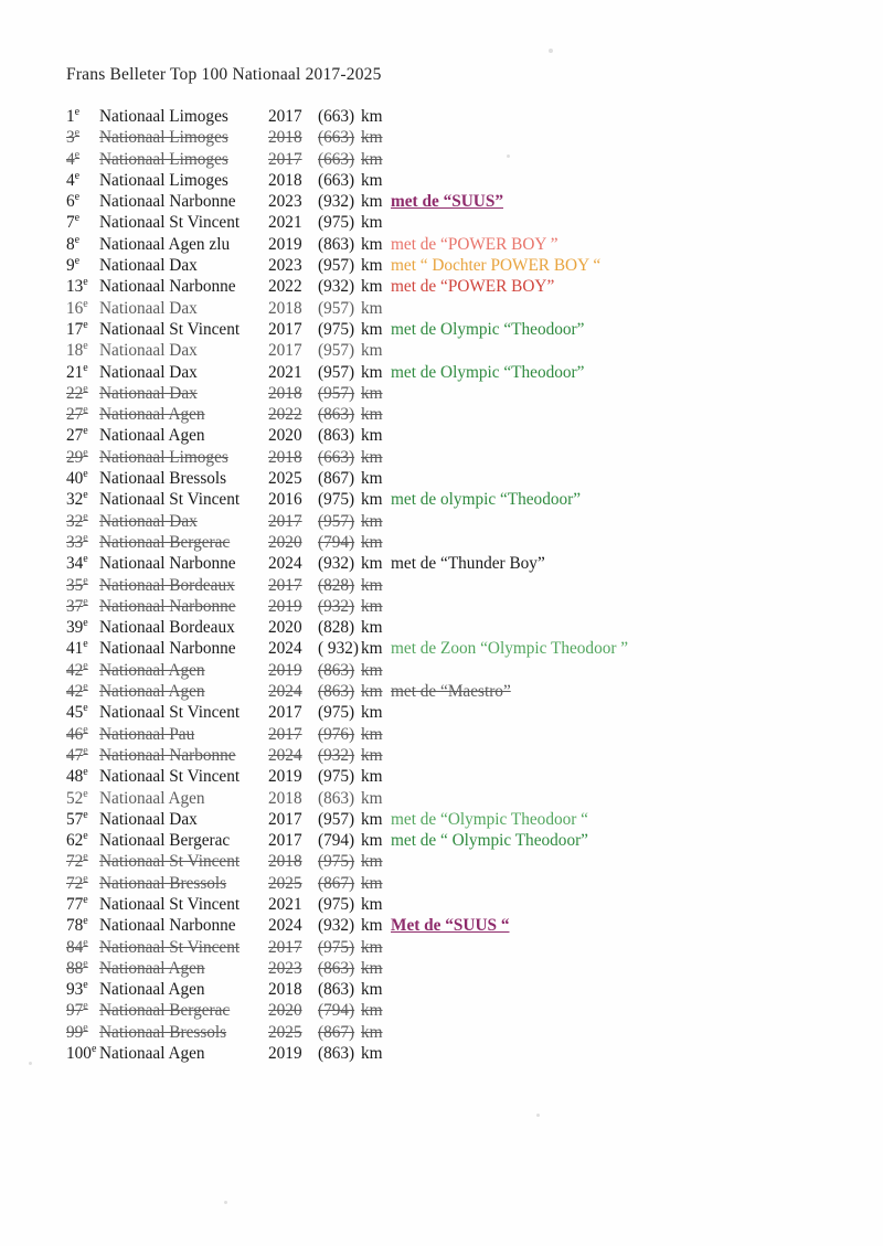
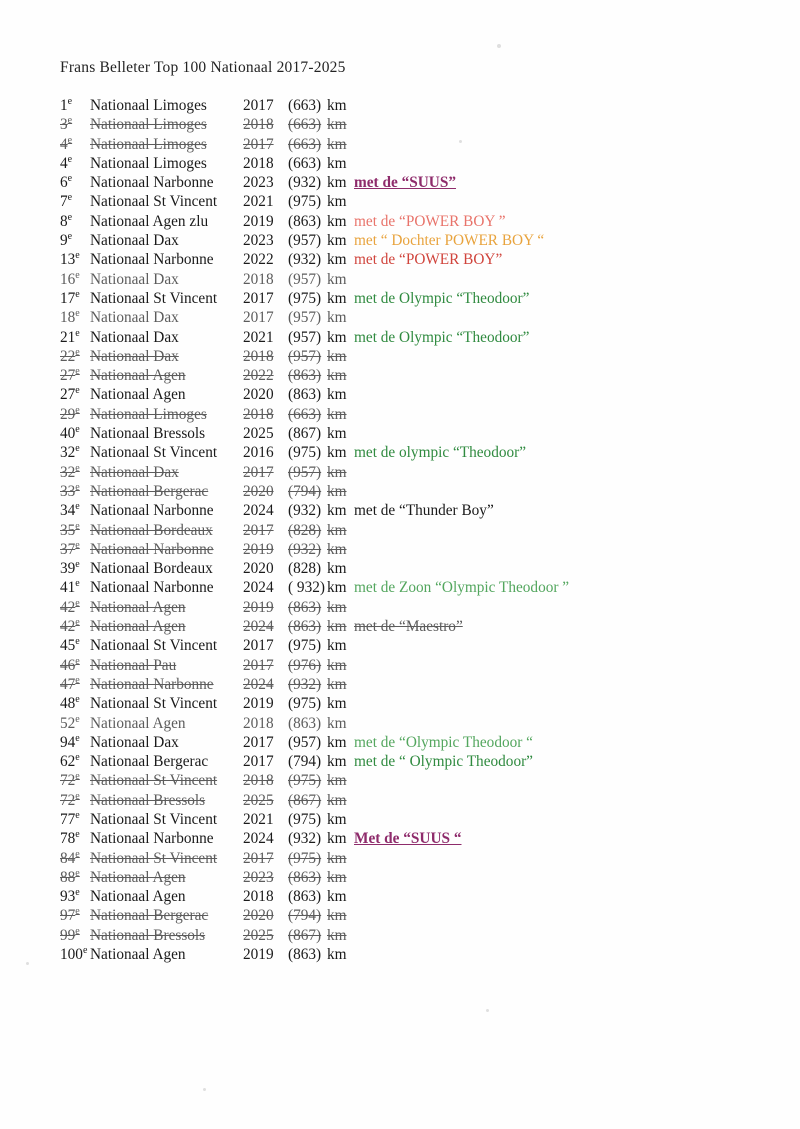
  Frans Belleter Top 100 Nationaal 2017-2025
  1e
  Nationaal Limoges
  2017
  (663)
  km
  3e
  Nationaal Limoges
  2018
  (663)
  km
  4e
  Nationaal Limoges
  2017
  (663)
  km
  4e
  Nationaal Limoges
  2018
  (663)
  km
  6e
  Nationaal Narbonne
  2023
  (932)
  km
  met de “SUUS”
  7e
  Nationaal St Vincent
  2021
  (975)
  km
  8e
  Nationaal Agen zlu
  2019
  (863)
  km
  met de “POWER BOY ”
  9e
  Nationaal Dax
  2023
  (957)
  km
  met “ Dochter POWER BOY “
  13e
  Nationaal Narbonne
  2022
  (932)
  km
  met de “POWER BOY”
  16e
  Nationaal Dax
  2018
  (957)
  km
  17e
  Nationaal St Vincent
  2017
  (975)
  km
  met de Olympic “Theodoor”
  18e
  Nationaal Dax
  2017
  (957)
  km
  21e
  Nationaal Dax
  2021
  (957)
  km
  met de Olympic “Theodoor”
  22e
  Nationaal Dax
  2018
  (957)
  km
  27e
  Nationaal Agen
  2022
  (863)
  km
  27e
  Nationaal Agen
  2020
  (863)
  km
  29e
  Nationaal Limoges
  2018
  (663)
  km
  40e
  Nationaal Bressols
  2025
  (867)
  km
  32e
  Nationaal St Vincent
  2016
  (975)
  km
  met de olympic “Theodoor”
  32e
  Nationaal Dax
  2017
  (957)
  km
  33e
  Nationaal Bergerac
  2020
  (794)
  km
  34e
  Nationaal Narbonne
  2024
  (932)
  km
  met de “Thunder Boy”
  35e
  Nationaal Bordeaux
  2017
  (828)
  km
  37e
  Nationaal Narbonne
  2019
  (932)
  km
  39e
  Nationaal Bordeaux
  2020
  (828)
  km
  41e
  Nationaal Narbonne
  2024
  ( 932)
  km
  met de Zoon “Olympic Theodoor ”
  42e
  Nationaal Agen
  2019
  (863)
  km
  42e
  Nationaal Agen
  2024
  (863)
  km
  met de “Maestro”
  45e
  Nationaal St Vincent
  2017
  (975)
  km
  46e
  Nationaal Pau
  2017
  (976)
  km
  47e
  Nationaal Narbonne
  2024
  (932)
  km
  48e
  Nationaal St Vincent
  2019
  (975)
  km
  52e
  Nationaal Agen
  2018
  (863)
  km
- 57e
+ 94e
  Nationaal Dax
  2017
  (957)
  km
  met de “Olympic Theodoor “
  62e
  Nationaal Bergerac
  2017
  (794)
  km
  met de “ Olympic Theodoor”
  72e
  Nationaal St Vincent
  2018
  (975)
  km
  72e
  Nationaal Bressols
  2025
  (867)
  km
  77e
  Nationaal St Vincent
  2021
  (975)
  km
  78e
  Nationaal Narbonne
  2024
  (932)
  km
  Met de “SUUS “
  84e
  Nationaal St Vincent
  2017
  (975)
  km
  88e
  Nationaal Agen
  2023
  (863)
  km
  93e
  Nationaal Agen
  2018
  (863)
  km
  97e
  Nationaal Bergerac
  2020
  (794)
  km
  99e
  Nationaal Bressols
  2025
  (867)
  km
  100e
  Nationaal Agen
  2019
  (863)
  km
